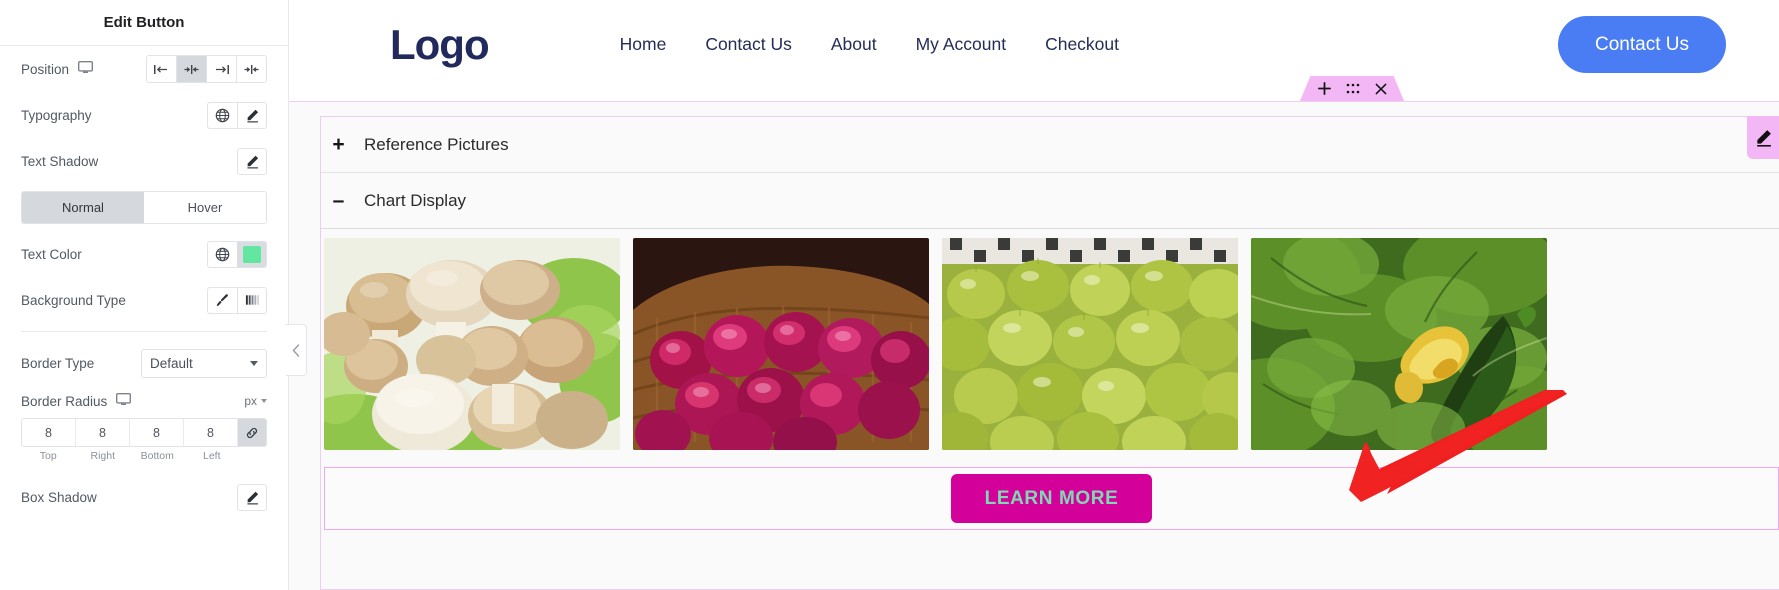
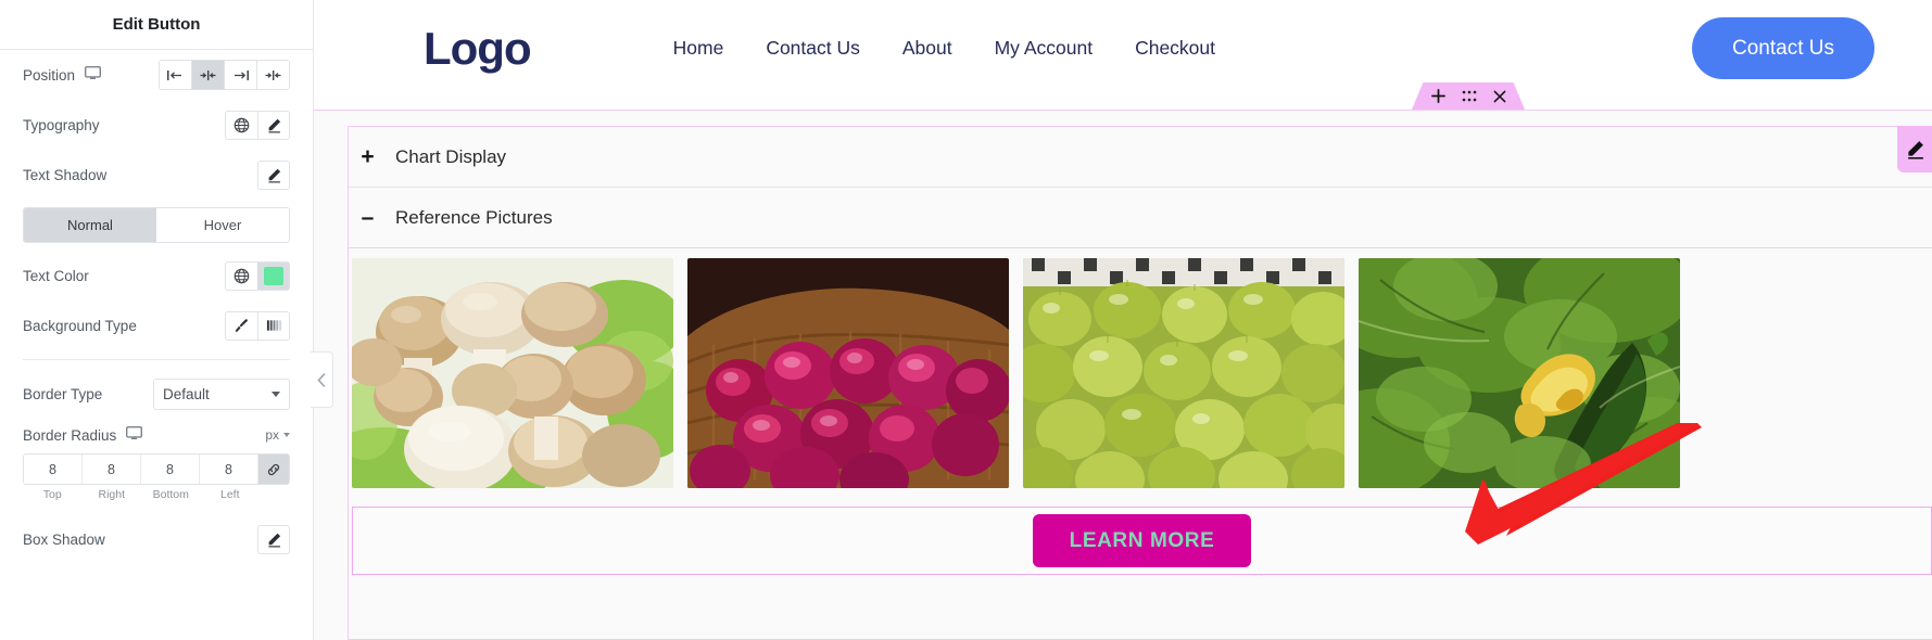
  Edit Button
  Position
  Typography
  Text Shadow
  Normal
  Hover
  Text Color
  Background Type
  Border Type
  Default
  Border Radius
  px
  8
  8
  8
  8
  Top
  Right
  Bottom
  Left
  Box Shadow
  Logo
  Home
  Contact Us
  About
  My Account
  Checkout
  Contact Us
  +
- Reference Pictures
+ Chart Display
  –
- Chart Display
+ Reference Pictures
  LEARN MORE
